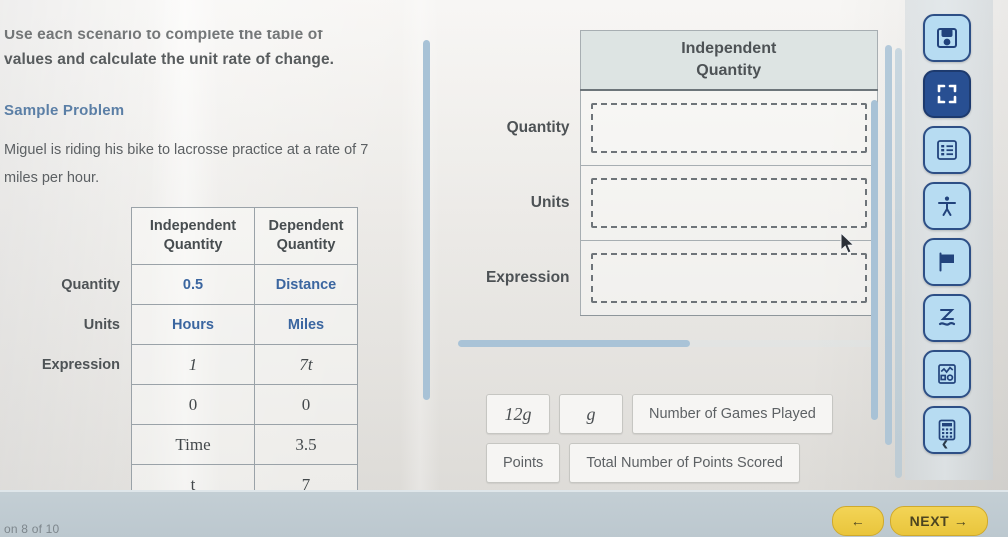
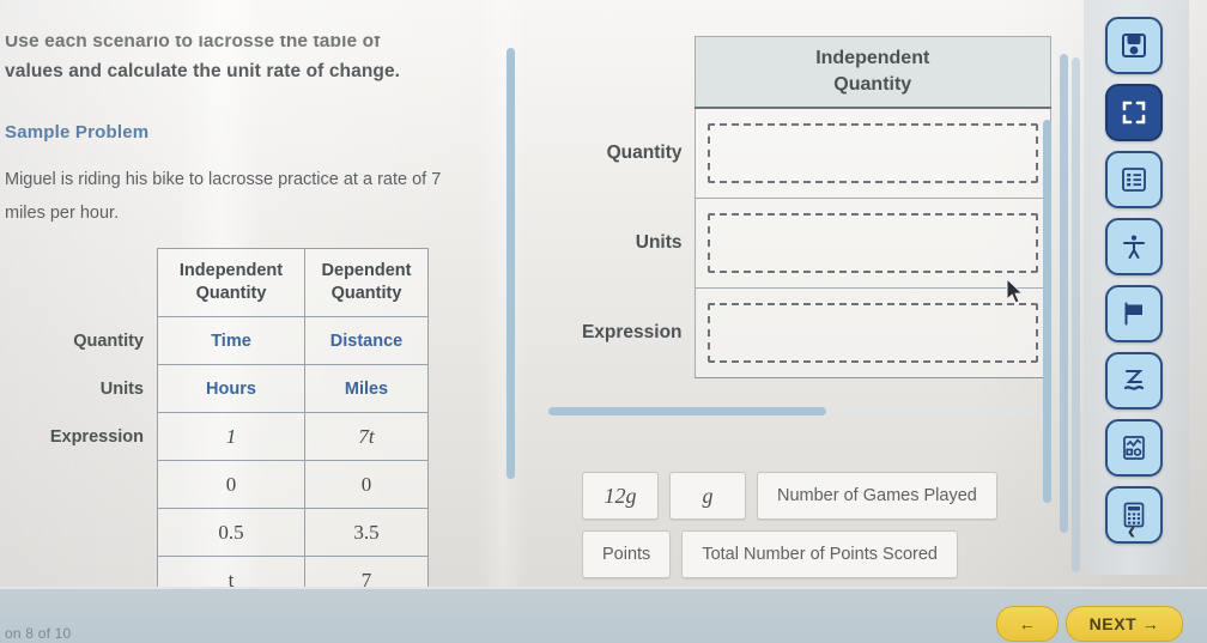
- Use each scenario to complete the table of
+ Use each scenario to lacrosse the table of
  values and calculate the unit rate of change.
  Sample Problem
  Miguel is riding his bike to lacrosse practice at a rate of 7 miles per hour.
  	Independent Quantity	Dependent Quantity
- Quantity	0.5	Distance
+ Quantity	Time	Distance
  Units	Hours	Miles
  Expression	1	7t
  	0	0
- 	Time	3.5
+ 	0.5	3.5
  	t	7
  	Independent Quantity
  Quantity
  Units
  Expression
  12g
  g
  Number of Games Played
  Points
  Total Number of Points Scored
  ‹
  on 8 of 10
  ←
  NEXT →
